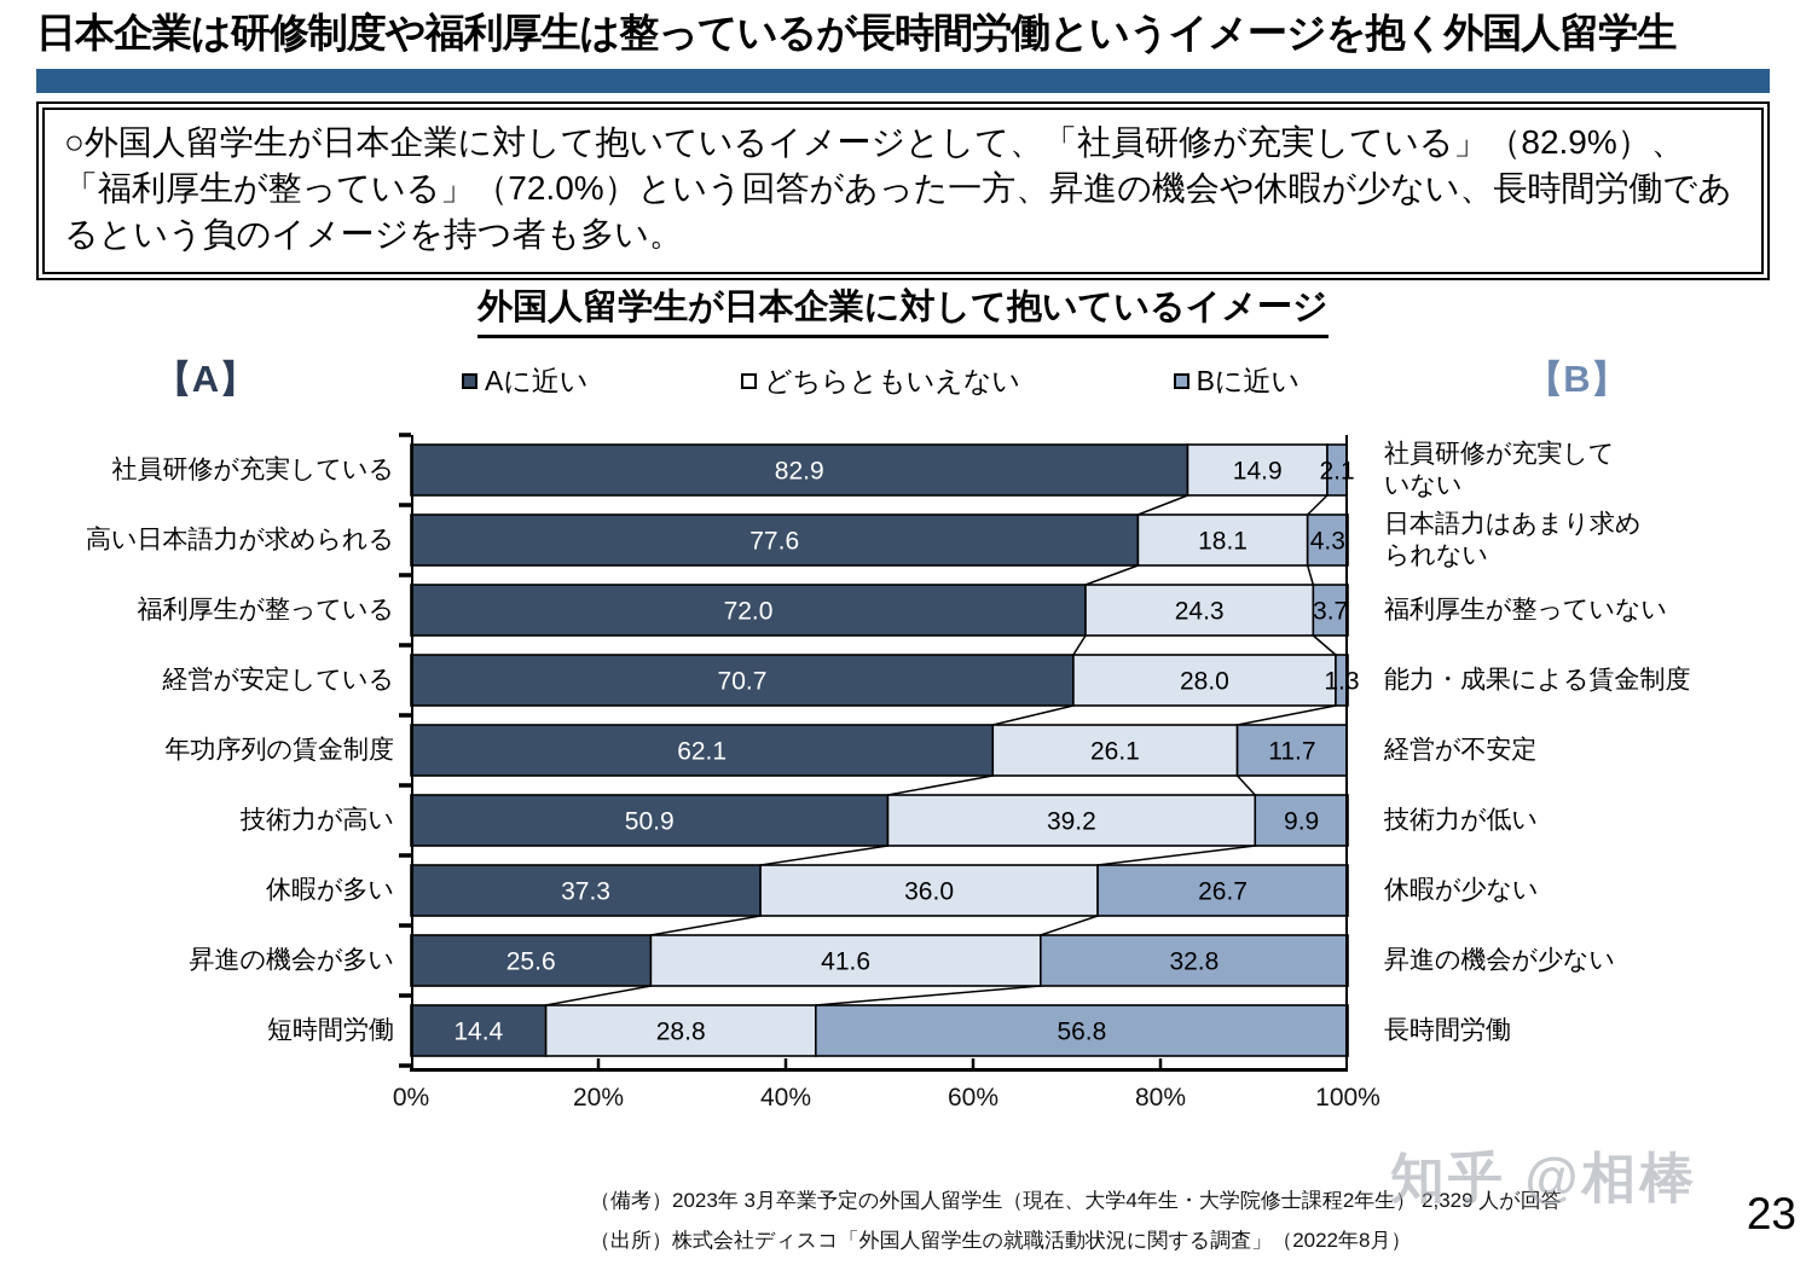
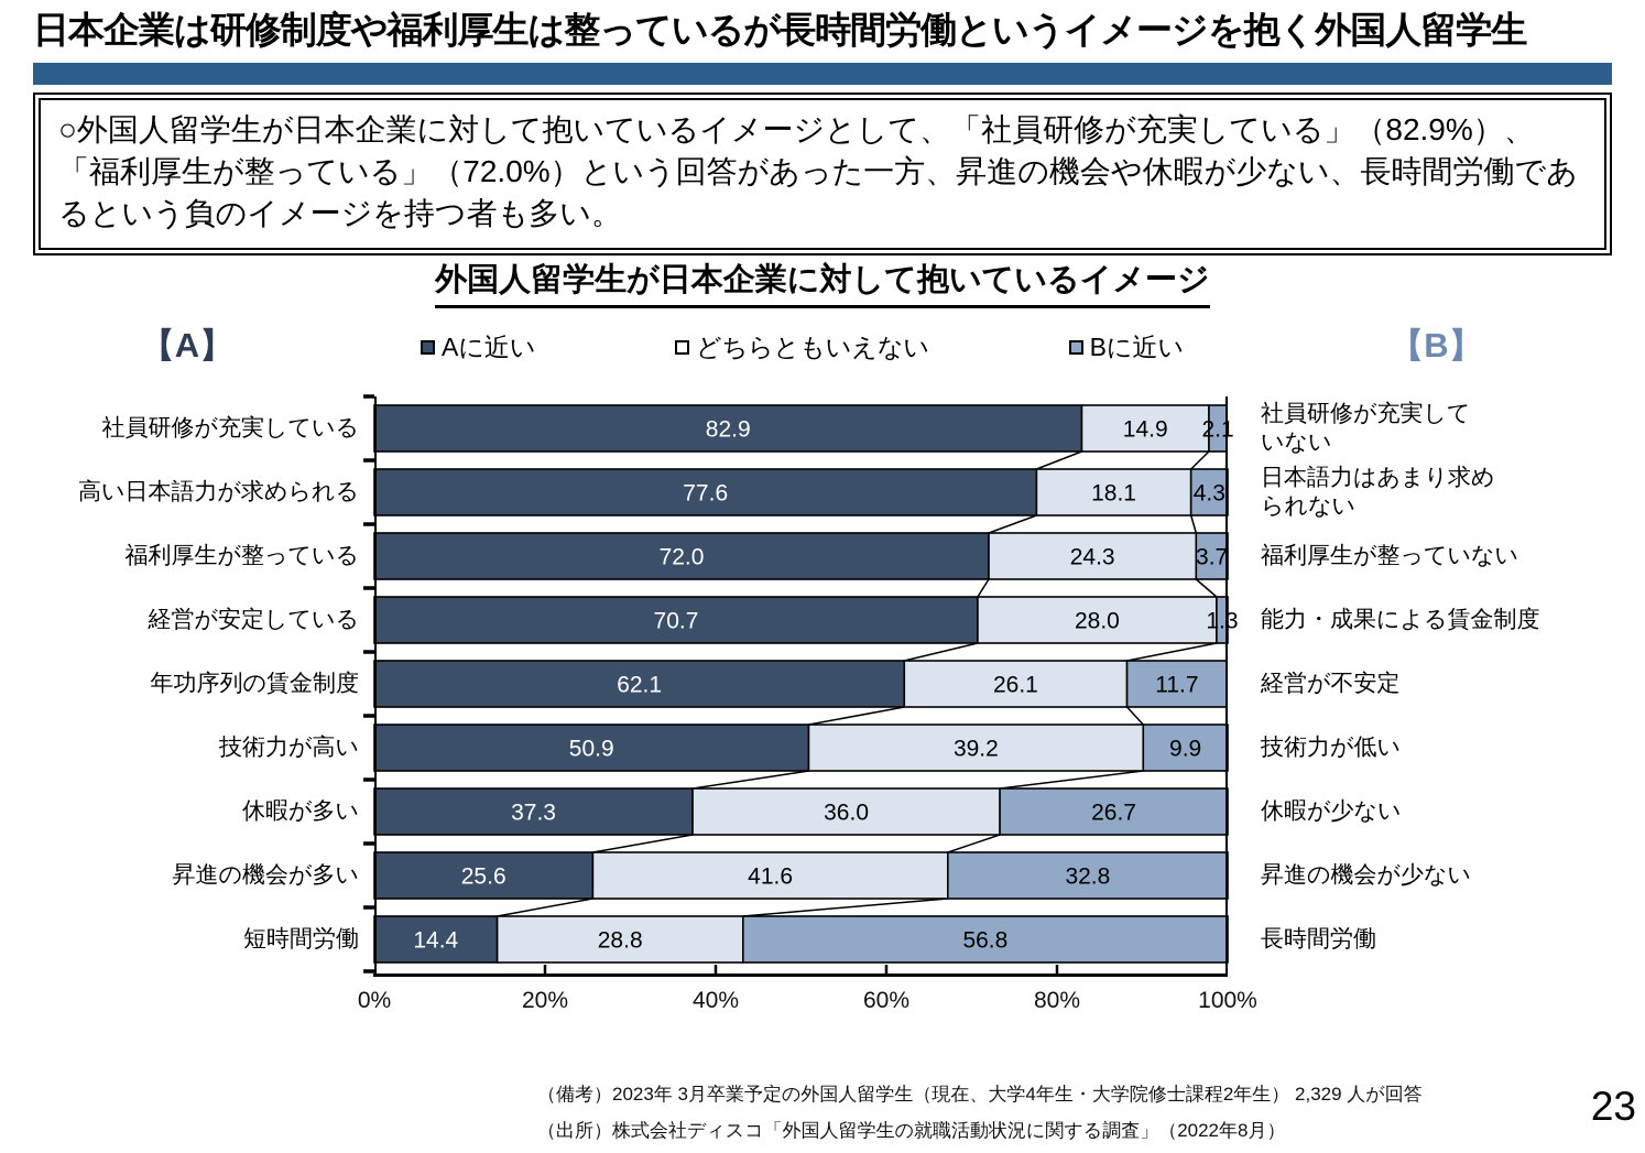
  日本企業は研修制度や福利厚生は整っているが長時間労働というイメージを抱く外国人留学生
  ○外国人留学生が日本企業に対して抱いているイメージとして、「社員研修が充実している」（82.9%）、「福利厚生が整っている」（72.0%）という回答があった一方、昇進の機会や休暇が少ない、長時間労働であるという負のイメージを持つ者も多い。
  外国人留学生が日本企業に対して抱いているイメージ
  【A】
  Aに近い
  どちらともいえない
  Bに近い
  【B】
  社員研修が充実している
  高い日本語力が求められる
  福利厚生が整っている
  経営が安定している
  年功序列の賃金制度
  技術力が高い
  休暇が多い
  昇進の機会が多い
  短時間労働
  82.9
  14.9
  77.6
  18.1
  4.3
  72.0
  24.3
  3.7
  70.7
  28.0
  1.3
  62.1
  26.1
  11.7
  50.9
  39.2
  9.9
  37.3
  36.0
  26.7
  25.6
  41.6
  32.8
  14.4
  28.8
  56.8
  社員研修が充実して
  いない
  日本語力はあまり求め
  られない
  福利厚生が整っていない
  能力・成果による賃金制度
  経営が不安定
  技術力が低い
  休暇が少ない
  昇進の機会が少ない
  長時間労働
  0%
  20%
  40%
  60%
  80%
  100%
  （備考）2023年 3月卒業予定の外国人留学生（現在、大学4年生・大学院修士課程2年生） 2,329 人が回答
  （出所）株式会社ディスコ「外国人留学生の就職活動状況に関する調査」（2022年8月）
- 知乎 @相棒
  23
